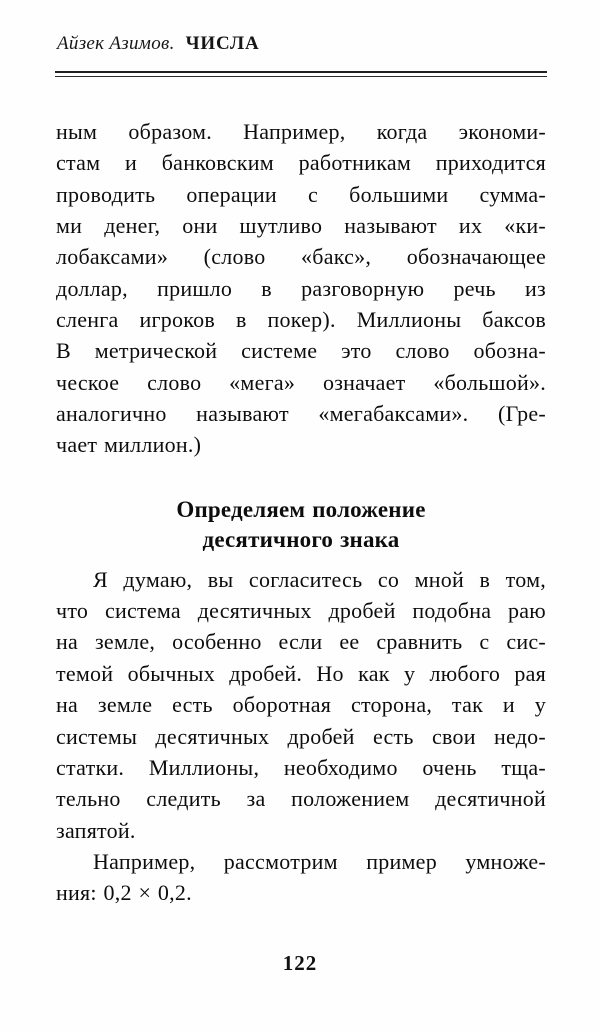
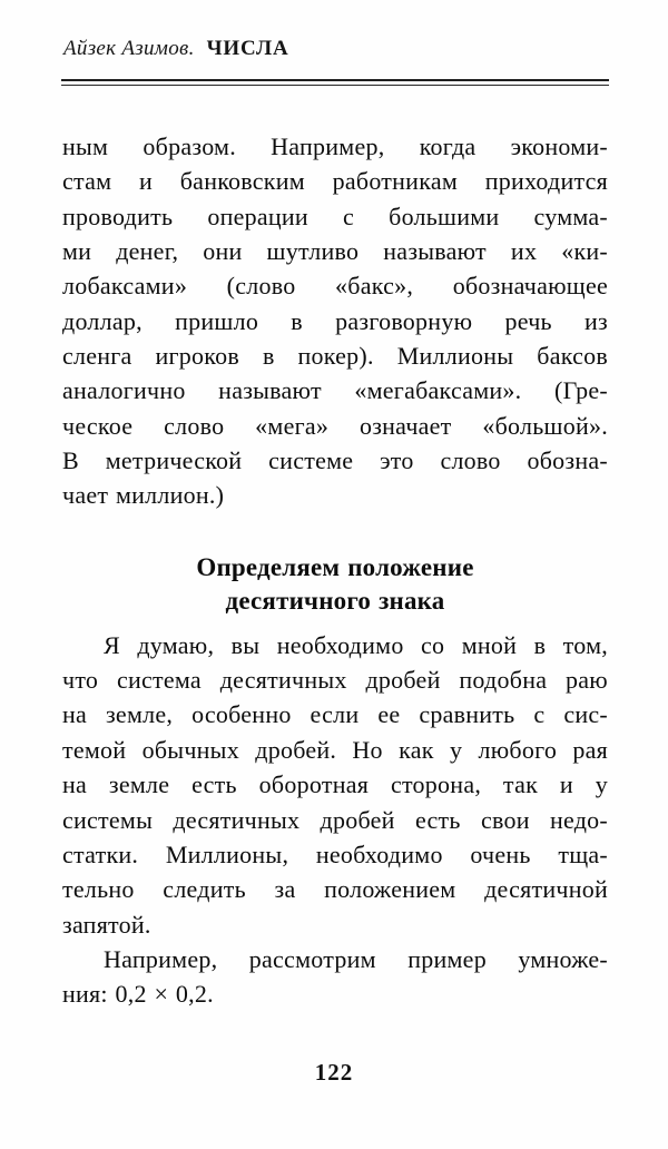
  Айзек Азимов. ЧИСЛА
  ным образом. Например, когда экономи-
  стам и банковским работникам приходится
  проводить операции с большими сумма-
  ми денег, они шутливо называют их «ки-
  лобаксами» (слово «бакс», обозначающее
  доллар, пришло в разговорную речь из
  сленга игроков в покер). Миллионы баксов
- В метрической системе это слово обозна-
+ аналогично называют «мегабаксами». (Гре-
  ческое слово «мега» означает «большой».
- аналогично называют «мегабаксами». (Гре-
+ В метрической системе это слово обозна-
  чает миллион.)
  Определяем положение
  десятичного знака
- Я думаю, вы согласитесь со мной в том,
+ Я думаю, вы необходимо со мной в том,
  что система десятичных дробей подобна раю
  на земле, особенно если ее сравнить с сис-
  темой обычных дробей. Но как у любого рая
  на земле есть оборотная сторона, так и у
  системы десятичных дробей есть свои недо-
  статки. Миллионы, необходимо очень тща-
  тельно следить за положением десятичной
  запятой.
  Например, рассмотрим пример умноже-
  ния: 0,2 × 0,2.
  122
